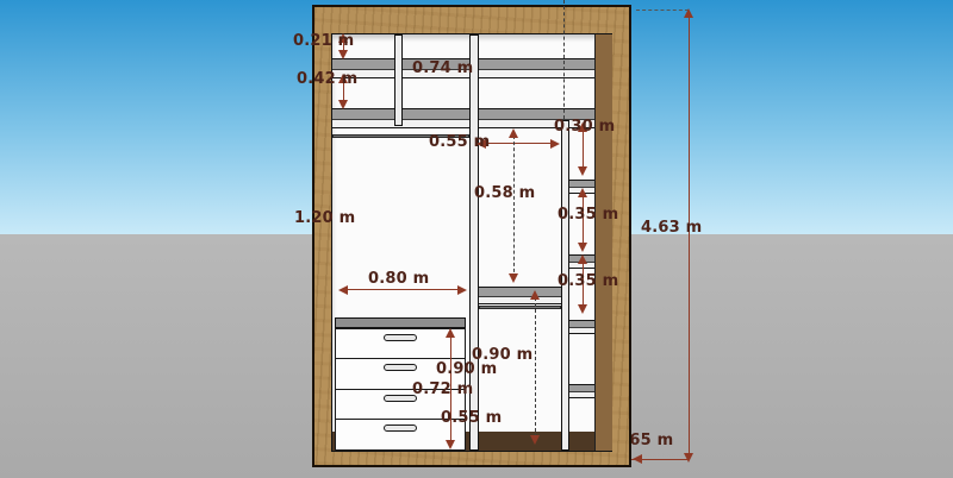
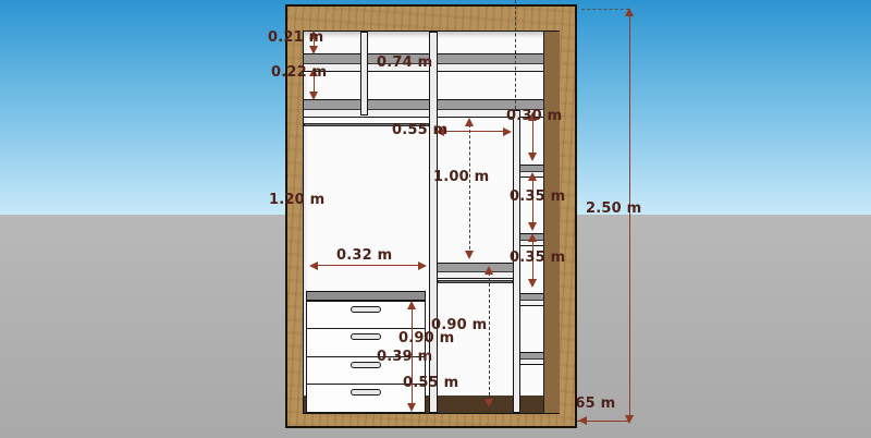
  0.21 m
- 0.42 m
+ 0.22 m
  0.74 m
  0.30 m
  0.35 m
  0.35 m
  0.55 m
- 0.58 m
+ 1.00 m
  1.20 m
- 0.80 m
+ 0.32 m
  0.90 m
  0.90 m
- 0.72 m
+ 0.39 m
  0.55 m
- 4.63 m
+ 2.50 m
